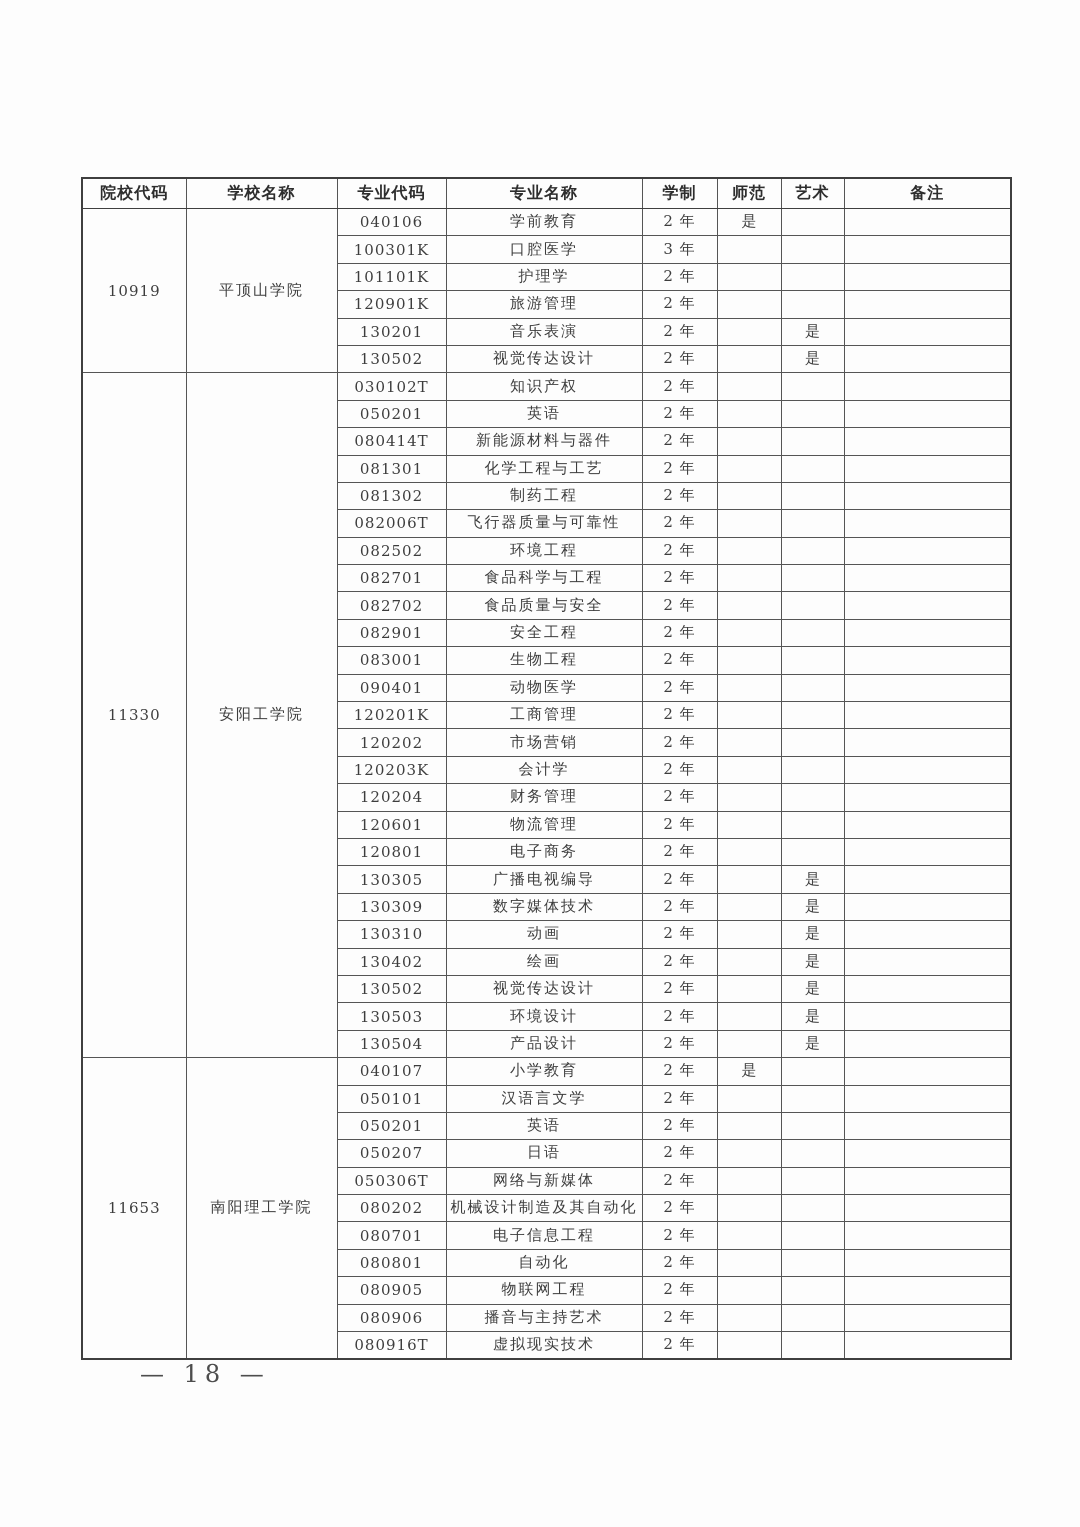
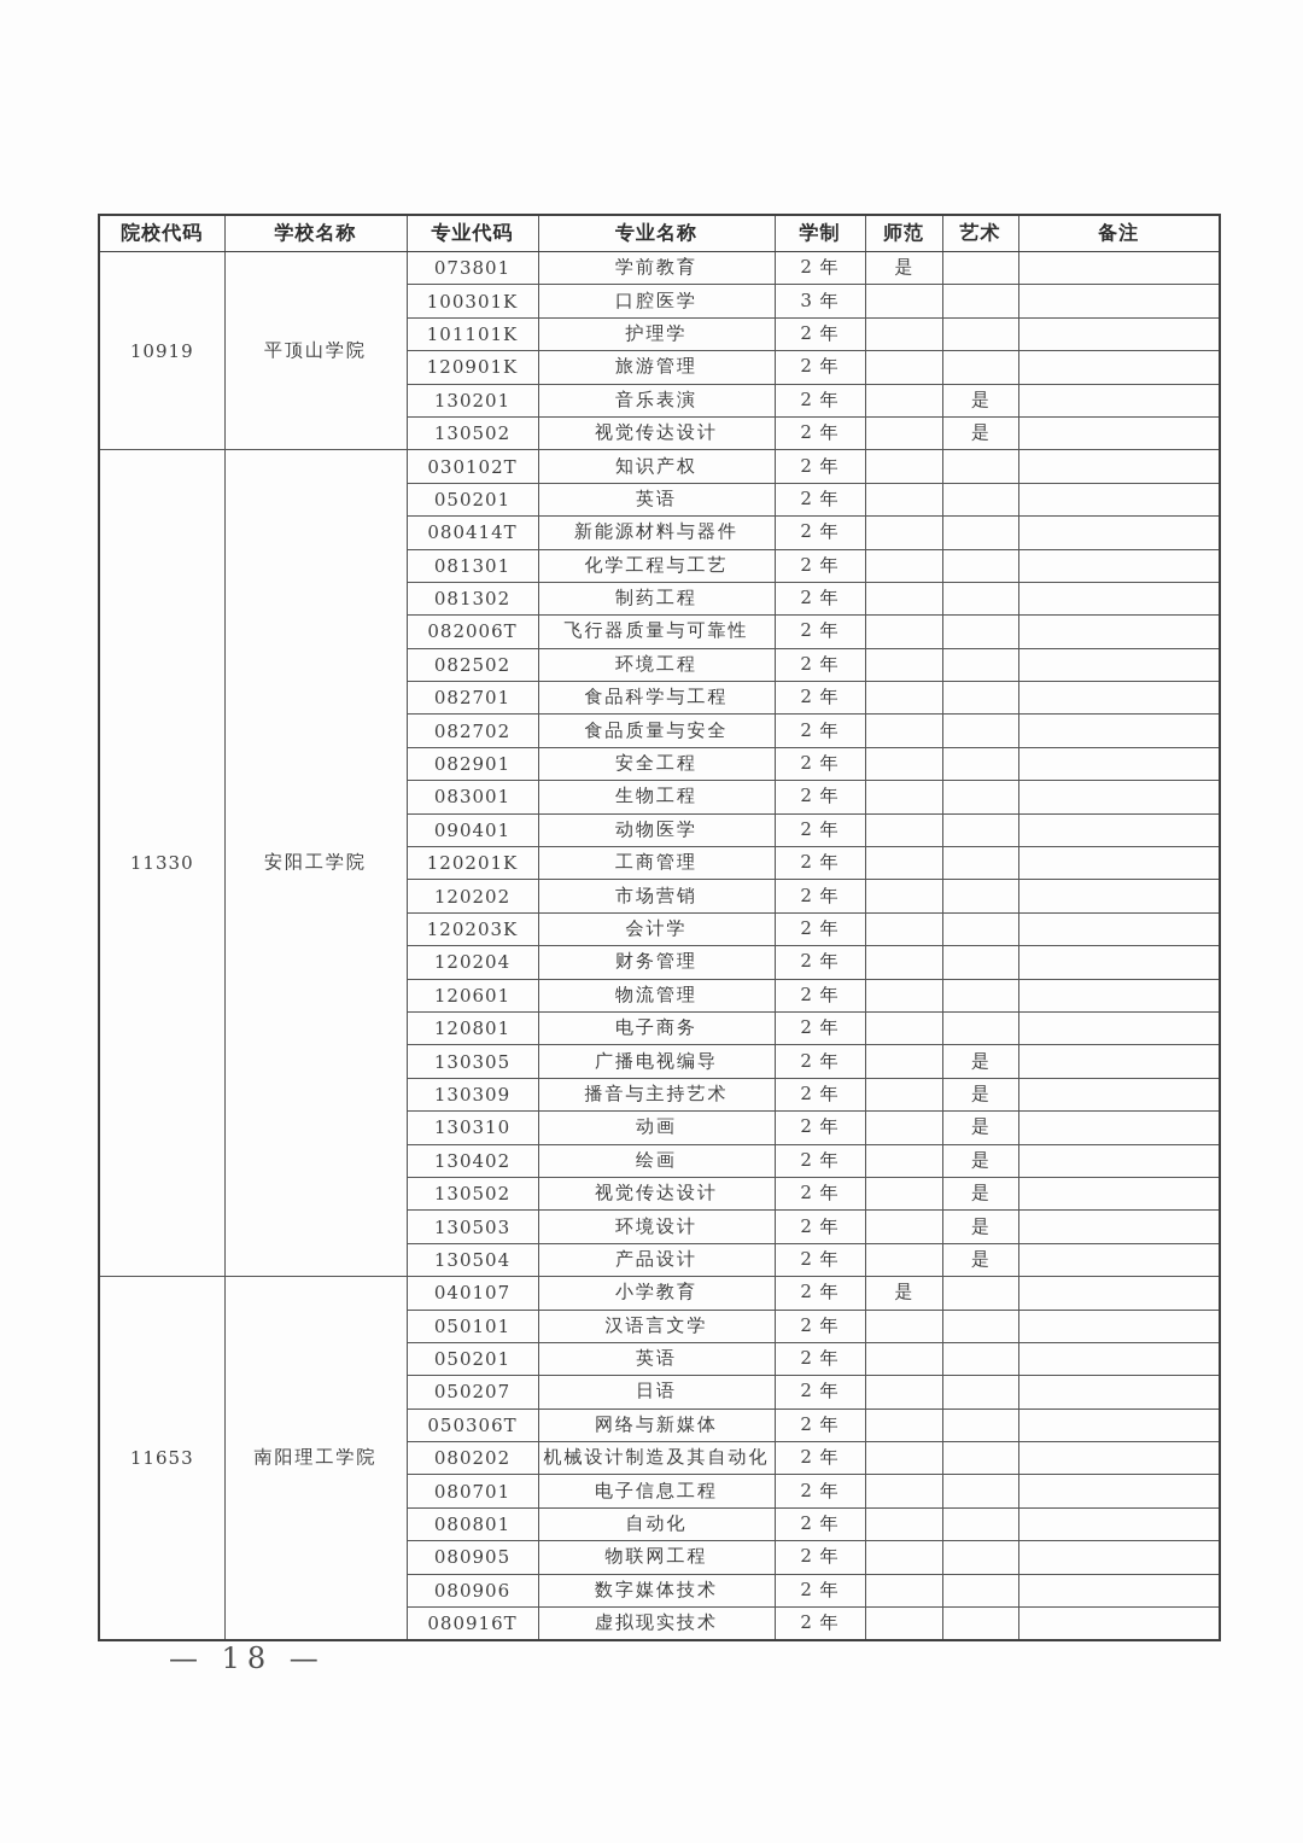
  院校代码	学校名称	专业代码	专业名称	学制	师范	艺术	备注
- 10919	平顶山学院	040106	学前教育	2 年	是
+ 10919	平顶山学院	073801	学前教育	2 年	是
  100301K	口腔医学	3 年
  101101K	护理学	2 年
  120901K	旅游管理	2 年
  130201	音乐表演	2 年		是
  130502	视觉传达设计	2 年		是
  11330	安阳工学院	030102T	知识产权	2 年
  050201	英语	2 年
  080414T	新能源材料与器件	2 年
  081301	化学工程与工艺	2 年
  081302	制药工程	2 年
  082006T	飞行器质量与可靠性	2 年
  082502	环境工程	2 年
  082701	食品科学与工程	2 年
  082702	食品质量与安全	2 年
  082901	安全工程	2 年
  083001	生物工程	2 年
  090401	动物医学	2 年
  120201K	工商管理	2 年
  120202	市场营销	2 年
  120203K	会计学	2 年
  120204	财务管理	2 年
  120601	物流管理	2 年
  120801	电子商务	2 年
  130305	广播电视编导	2 年		是
- 130309	数字媒体技术	2 年		是
+ 130309	播音与主持艺术	2 年		是
  130310	动画	2 年		是
  130402	绘画	2 年		是
  130502	视觉传达设计	2 年		是
  130503	环境设计	2 年		是
  130504	产品设计	2 年		是
  11653	南阳理工学院	040107	小学教育	2 年	是
  050101	汉语言文学	2 年
  050201	英语	2 年
  050207	日语	2 年
  050306T	网络与新媒体	2 年
  080202	机械设计制造及其自动化	2 年
  080701	电子信息工程	2 年
  080801	自动化	2 年
  080905	物联网工程	2 年
- 080906	播音与主持艺术	2 年
+ 080906	数字媒体技术	2 年
  080916T	虚拟现实技术	2 年
  — 18 —
